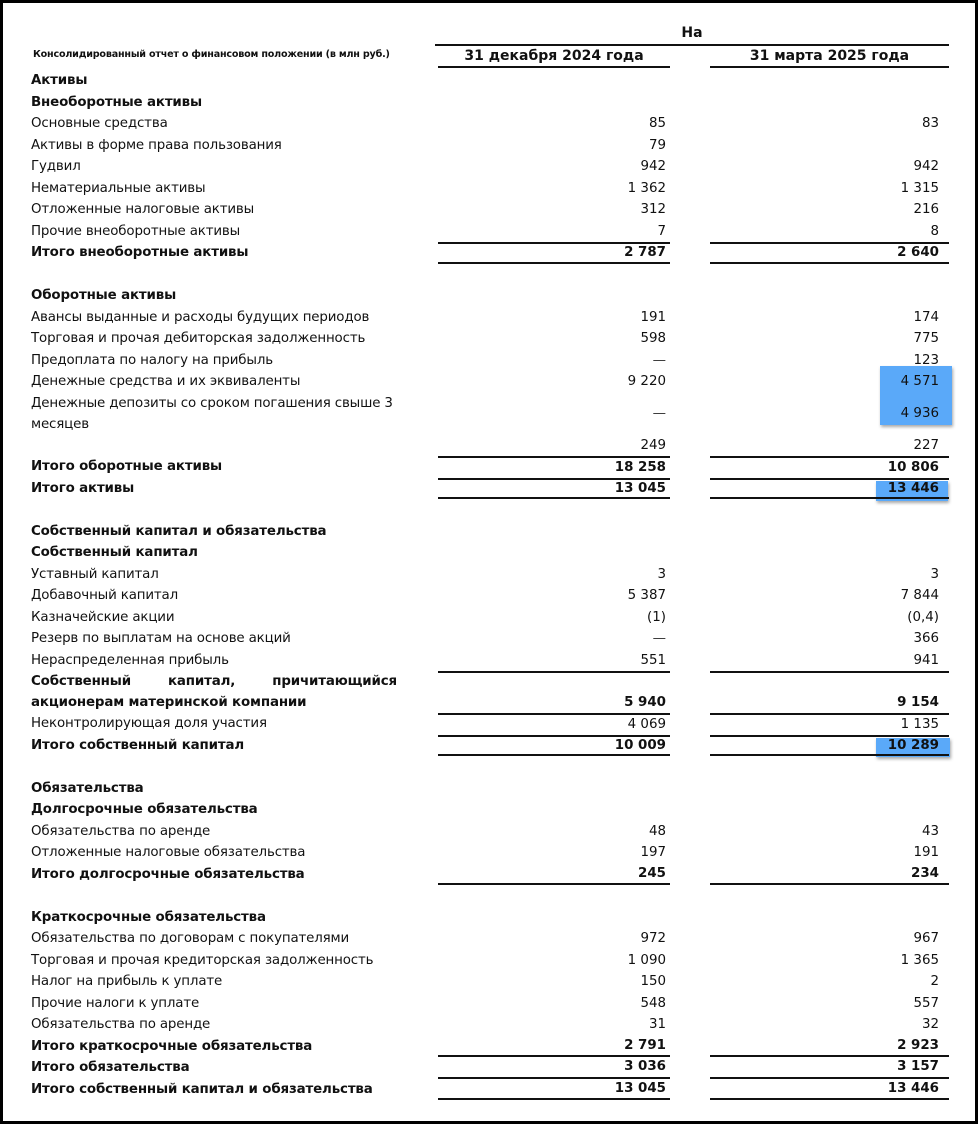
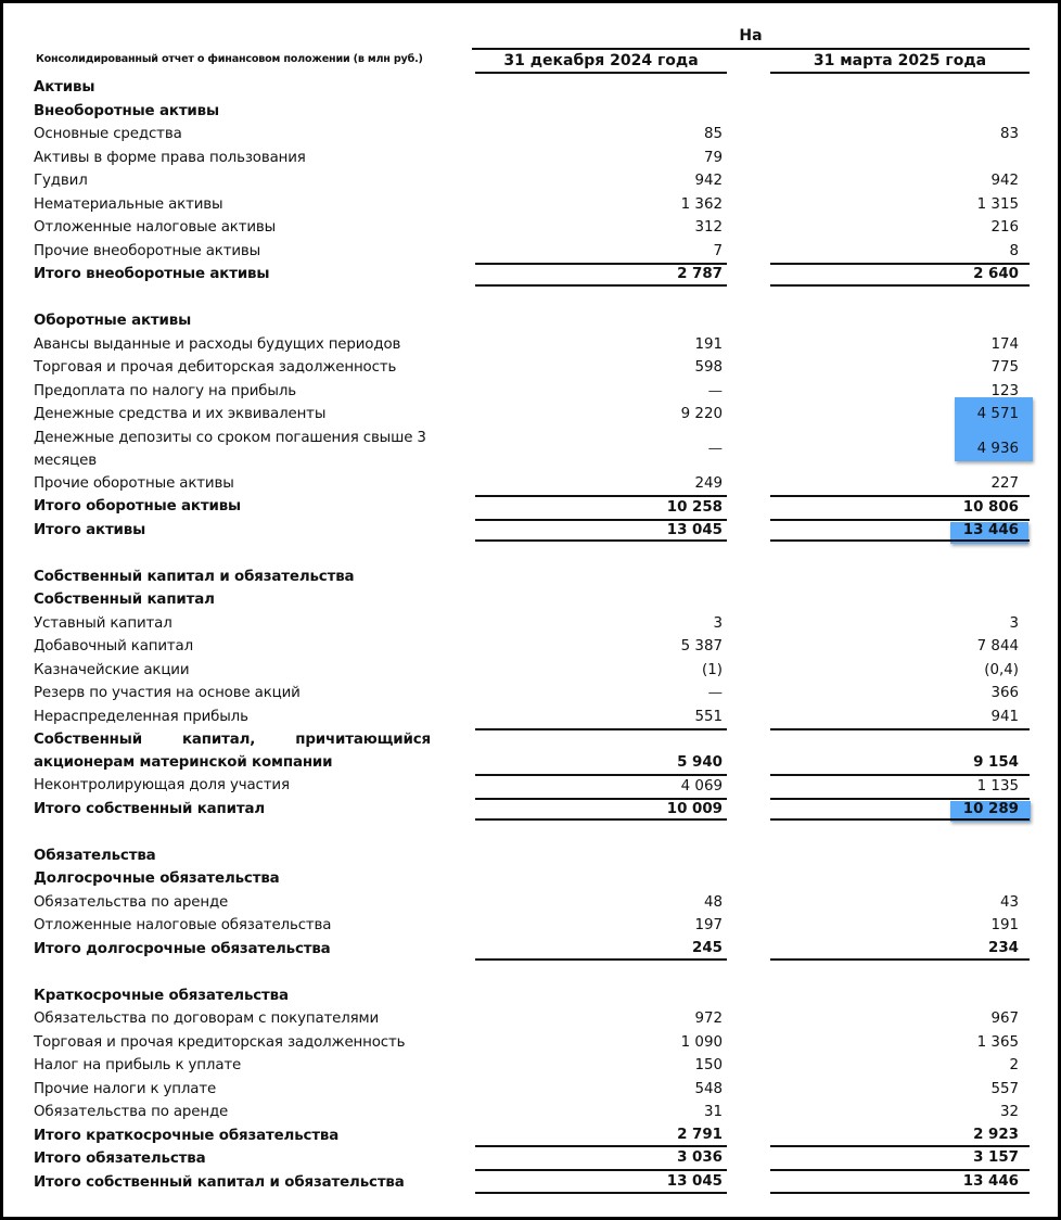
  На
  Консолидированный отчет о финансовом положении (в млн руб.)
  31 декабря 2024 года
  31 марта 2025 года
  Активы
  Внеоборотные активы
  Основные средства
  85
  83
  Активы в форме права пользования
  79
  Гудвил
  942
  942
  Нематериальные активы
  1 362
  1 315
  Отложенные налоговые активы
  312
  216
  Прочие внеоборотные активы
  7
  8
  Итого внеоборотные активы
  2 787
  2 640
  Оборотные активы
  Авансы выданные и расходы будущих периодов
  191
  174
  Торговая и прочая дебиторская задолженность
  598
  775
  Предоплата по налогу на прибыль
  —
  123
  Денежные средства и их эквиваленты
  9 220
  4 571
  Денежные депозиты со сроком погашения свыше 3 месяцев
  —
  4 936
+ Прочие оборотные активы
  249
  227
  Итого оборотные активы
- 18 258
+ 10 258
  10 806
  Итого активы
  13 045
  13 446
  Собственный капитал и обязательства
  Собственный капитал
  Уставный капитал
  3
  3
  Добавочный капитал
  5 387
  7 844
  Казначейские акции
  (1)
  (0,4)
- Резерв по выплатам на основе акций
+ Резерв по участия на основе акций
  —
  366
  Нераспределенная прибыль
  551
  941
  Собственный
  капитал,
  причитающийся
  акционерам материнской компании
  5 940
  9 154
  Неконтролирующая доля участия
  4 069
  1 135
  Итого собственный капитал
  10 009
  10 289
  Обязательства
  Долгосрочные обязательства
  Обязательства по аренде
  48
  43
  Отложенные налоговые обязательства
  197
  191
  Итого долгосрочные обязательства
  245
  234
  Краткосрочные обязательства
  Обязательства по договорам с покупателями
  972
  967
  Торговая и прочая кредиторская задолженность
  1 090
  1 365
  Налог на прибыль к уплате
  150
  2
  Прочие налоги к уплате
  548
  557
  Обязательства по аренде
  31
  32
  Итого краткосрочные обязательства
  2 791
  2 923
  Итого обязательства
  3 036
  3 157
  Итого собственный капитал и обязательства
  13 045
  13 446
